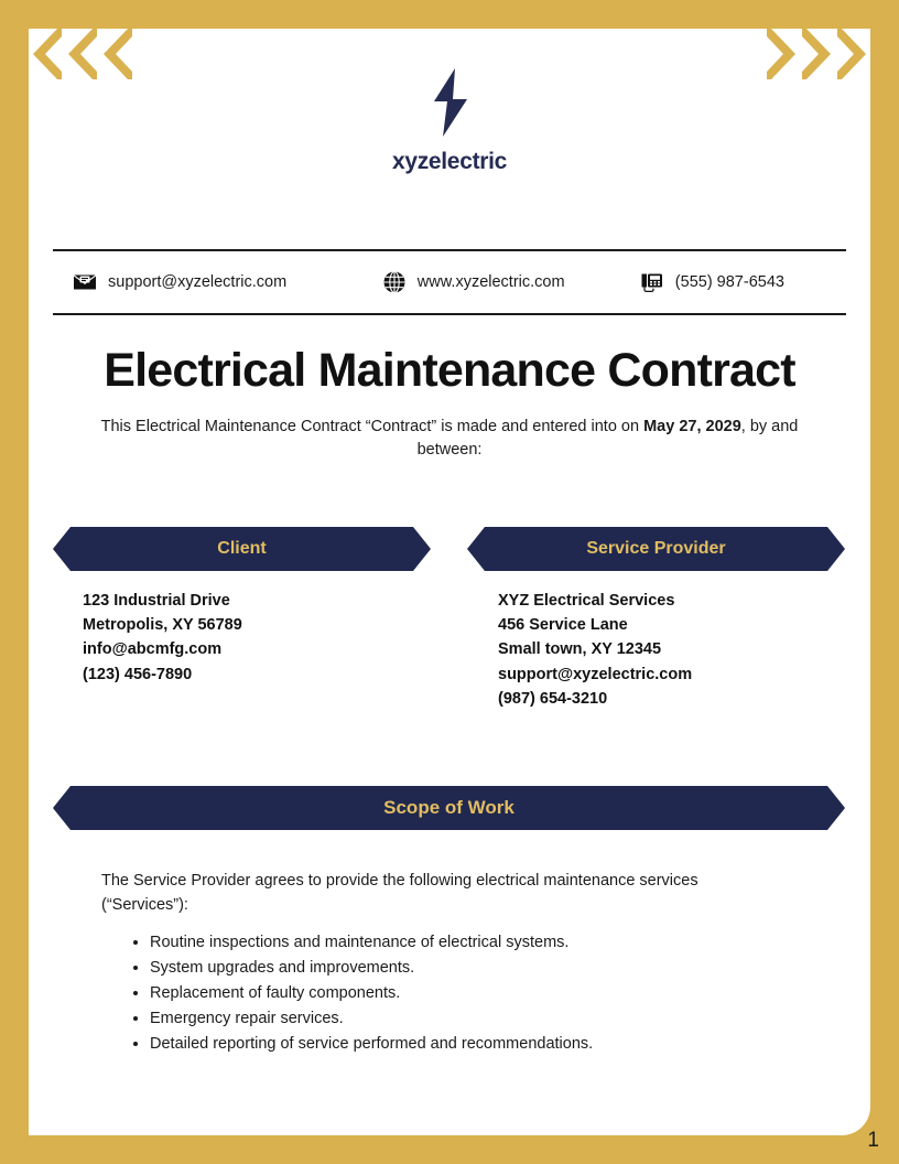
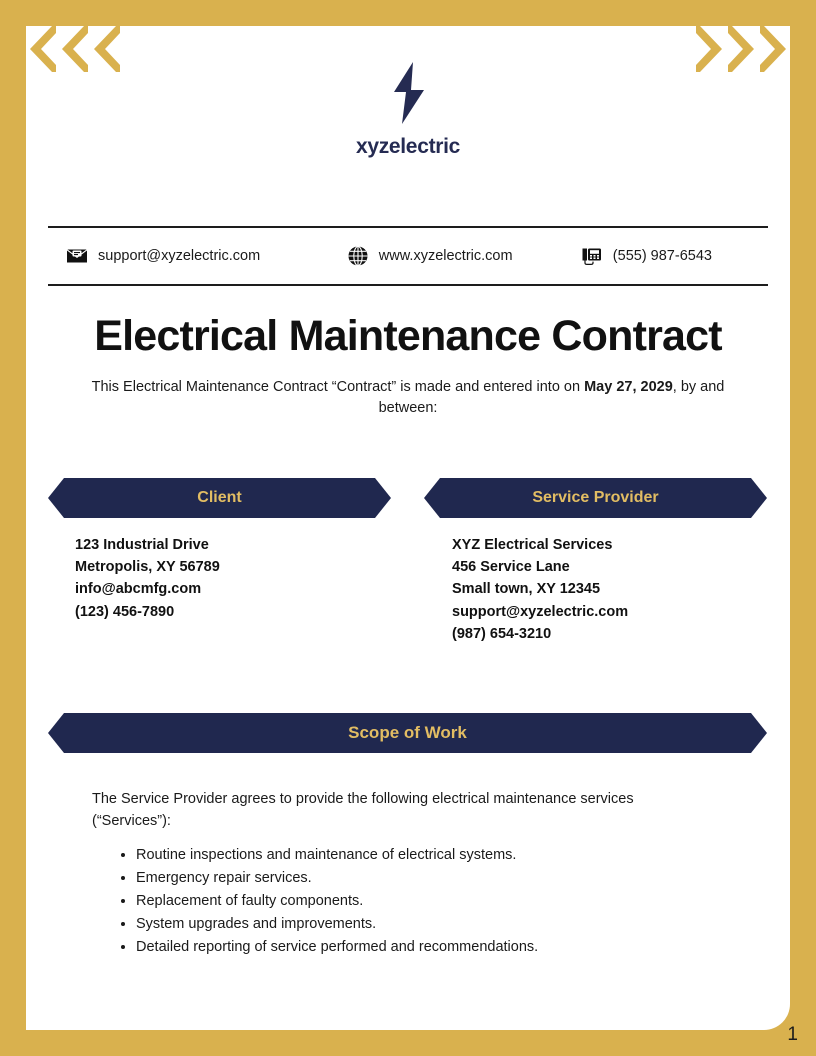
  xyzelectric
  support@xyzelectric.com
  www.xyzelectric.com
  (555) 987-6543
  Electrical Maintenance Contract
  This Electrical Maintenance Contract “Contract” is made and entered into on May 27, 2029, by and between:
  Client
  Service Provider
  123 Industrial Drive
  Metropolis, XY 56789
  info@abcmfg.com
  (123) 456-7890
  XYZ Electrical Services
  456 Service Lane
  Small town, XY 12345
  support@xyzelectric.com
  (987) 654-3210
  Scope of Work
  The Service Provider agrees to provide the following electrical maintenance services (“Services”):
  Routine inspections and maintenance of electrical systems.
- System upgrades and improvements.
+ Emergency repair services.
  Replacement of faulty components.
- Emergency repair services.
+ System upgrades and improvements.
  Detailed reporting of service performed and recommendations.
  1
